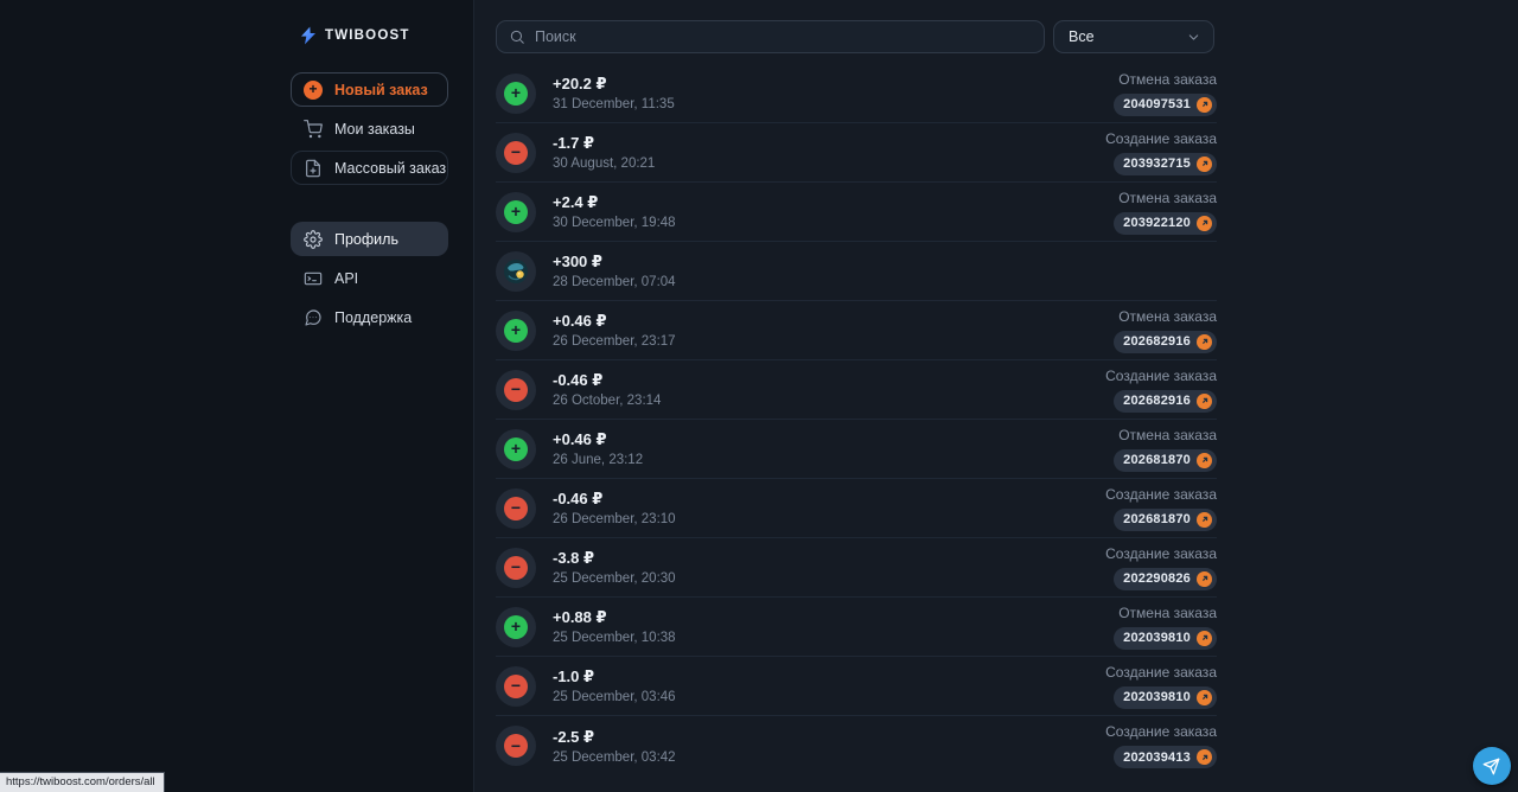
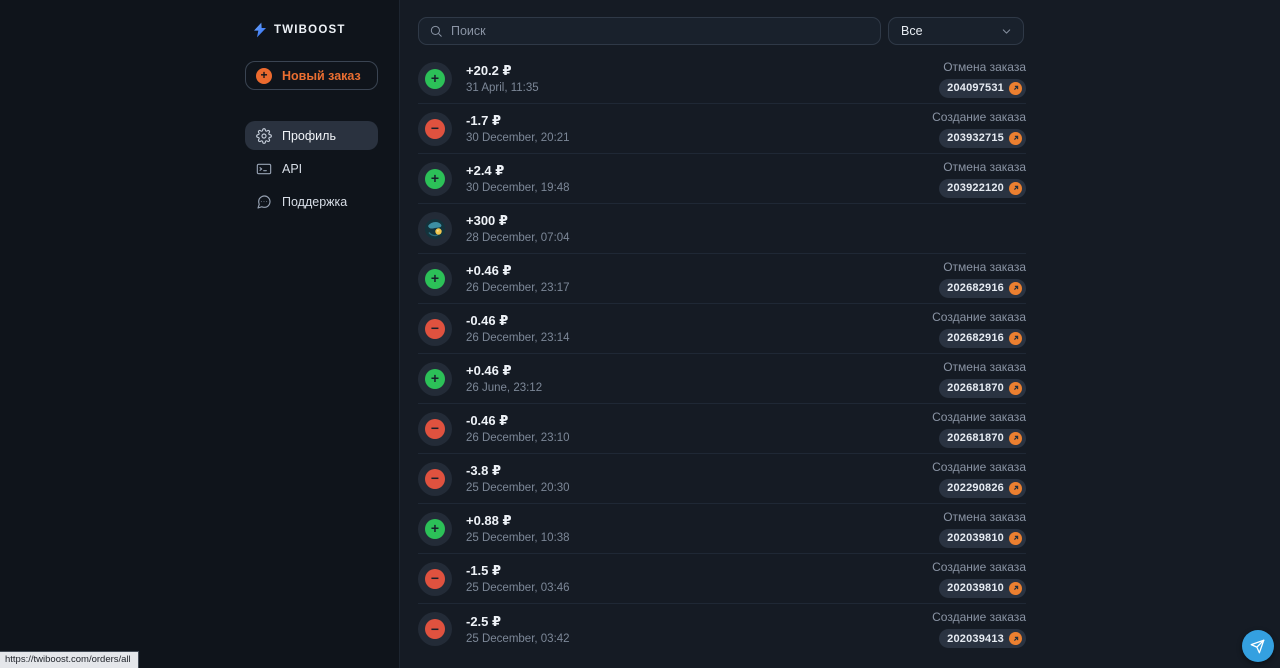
  TWIBOOST
  +
  Новый заказ
- Мои заказы
- Массовый заказ
  Профиль
  API
  Поддержка
  Поиск
  Все
  +
  +20.2 ₽
- 31 December, 11:35
+ 31 April, 11:35
  Отмена заказа
  204097531
  −
  -1.7 ₽
- 30 August, 20:21
+ 30 December, 20:21
  Создание заказа
  203932715
  +
  +2.4 ₽
  30 December, 19:48
  Отмена заказа
  203922120
  +300 ₽
  28 December, 07:04
  +
  +0.46 ₽
  26 December, 23:17
  Отмена заказа
  202682916
  −
  -0.46 ₽
- 26 October, 23:14
+ 26 December, 23:14
  Создание заказа
  202682916
  +
  +0.46 ₽
  26 June, 23:12
  Отмена заказа
  202681870
  −
  -0.46 ₽
  26 December, 23:10
  Создание заказа
  202681870
  −
  -3.8 ₽
  25 December, 20:30
  Создание заказа
  202290826
  +
  +0.88 ₽
  25 December, 10:38
  Отмена заказа
  202039810
  −
- -1.0 ₽
+ -1.5 ₽
  25 December, 03:46
  Создание заказа
  202039810
  −
  -2.5 ₽
  25 December, 03:42
  Создание заказа
  202039413
  https://twiboost.com/orders/all
